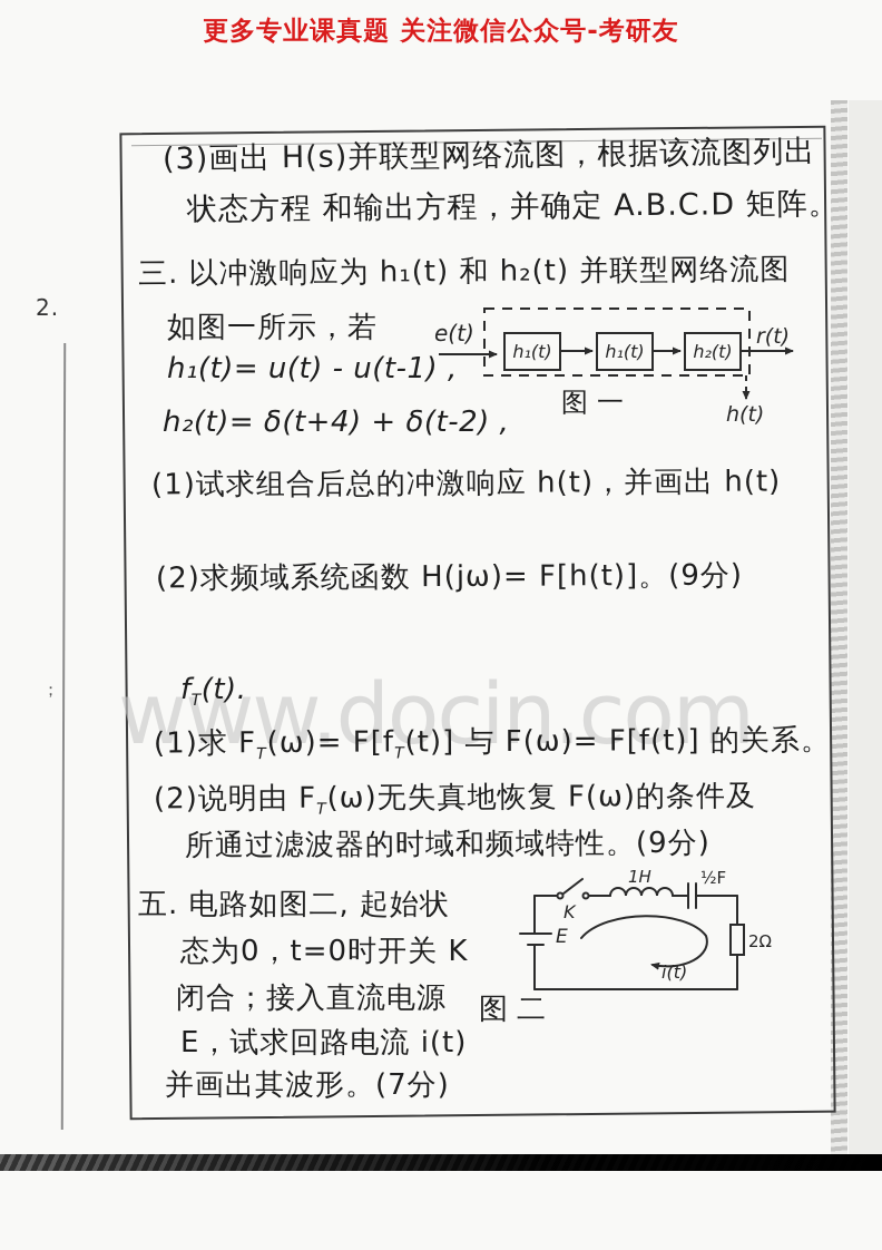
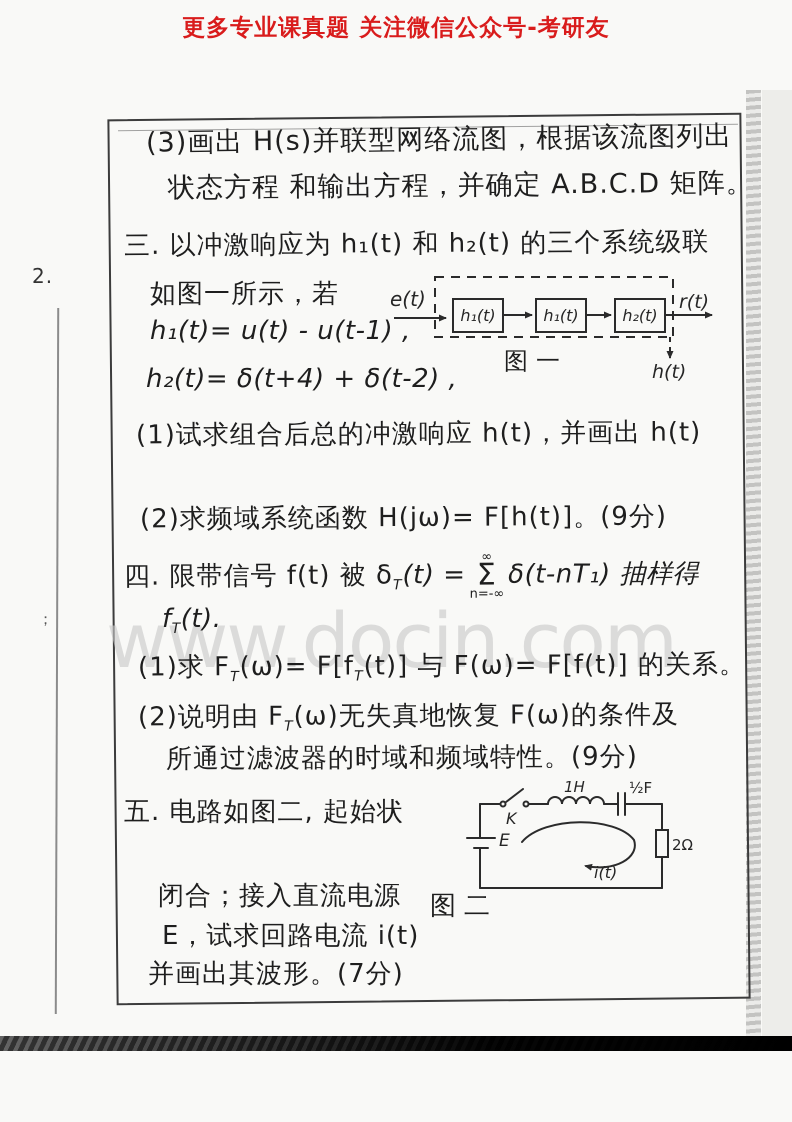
  2.
  ；
  更多专业课真题 关注微信公众号-考研友
  www.docin.com
  (3)画出 H(s)并联型网络流图，根据该流图列出
  状态方程 和输出方程，并确定 A.B.C.D 矩阵。
- 三. 以冲激响应为 h₁(t) 和 h₂(t) 并联型网络流图
+ 三. 以冲激响应为 h₁(t) 和 h₂(t) 的三个系统级联
  如图一所示，若
  h₁(t)= u(t) - u(t-1) ,
  h₂(t)= δ(t+4) + δ(t-2) ,
  e(t)
  h₁(t)
  h₁(t)
  h₂(t)
  r(t)
  h(t)
  图一
  (1)试求组合后总的冲激响应 h(t)，并画出 h(t)
  (2)求频域系统函数 H(jω)= F[h(t)]。(9分)
+ 四. 限带信号 f(t) 被 δT(t) =
+ ∞
+ Σ
+ n=-∞
+ δ(t-nT₁) 抽样得
  fT(t).
  (1)求 FT(ω)= F[fT(t)] 与 F(ω)= F[f(t)] 的关系。
  (2)说明由 FT(ω)无失真地恢复 F(ω)的条件及
  所通过滤波器的时域和频域特性。(9分)
  五. 电路如图二, 起始状
- 态为0，t=0时开关 K
  闭合；接入直流电源
  E，试求回路电流 i(t)
  并画出其波形。(7分)
  K
  1H
  ½F
  E
  2Ω
  i(t)
  图二
